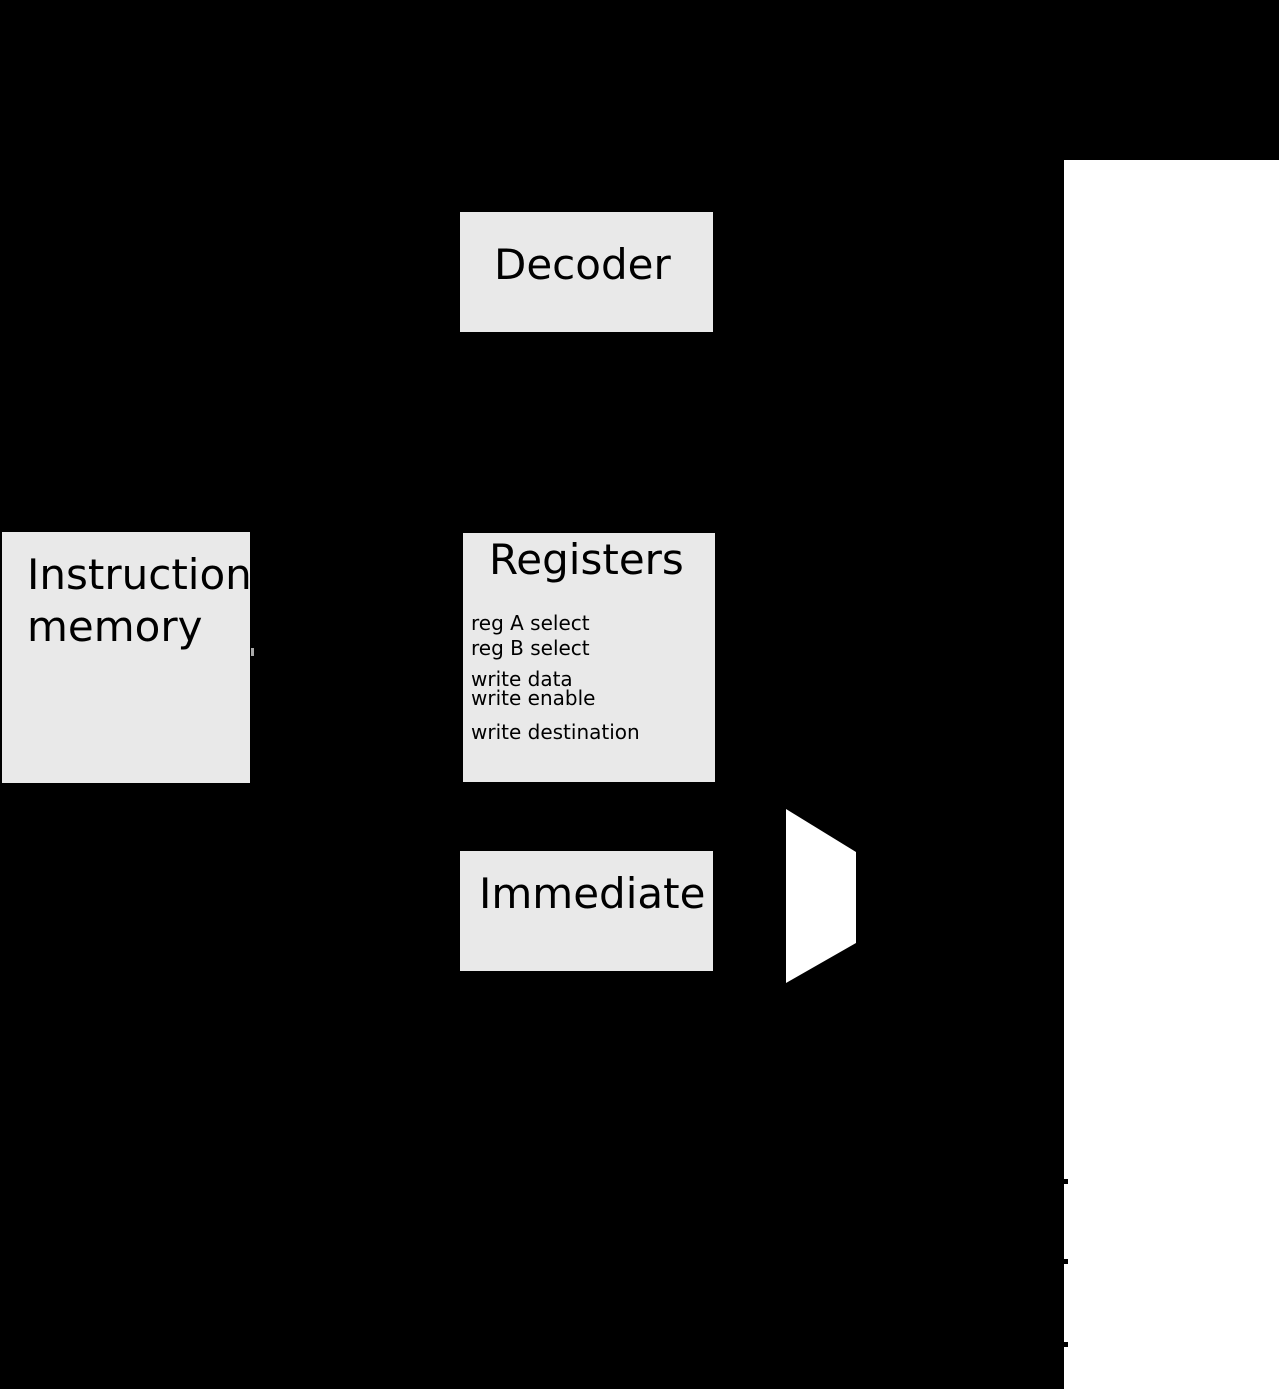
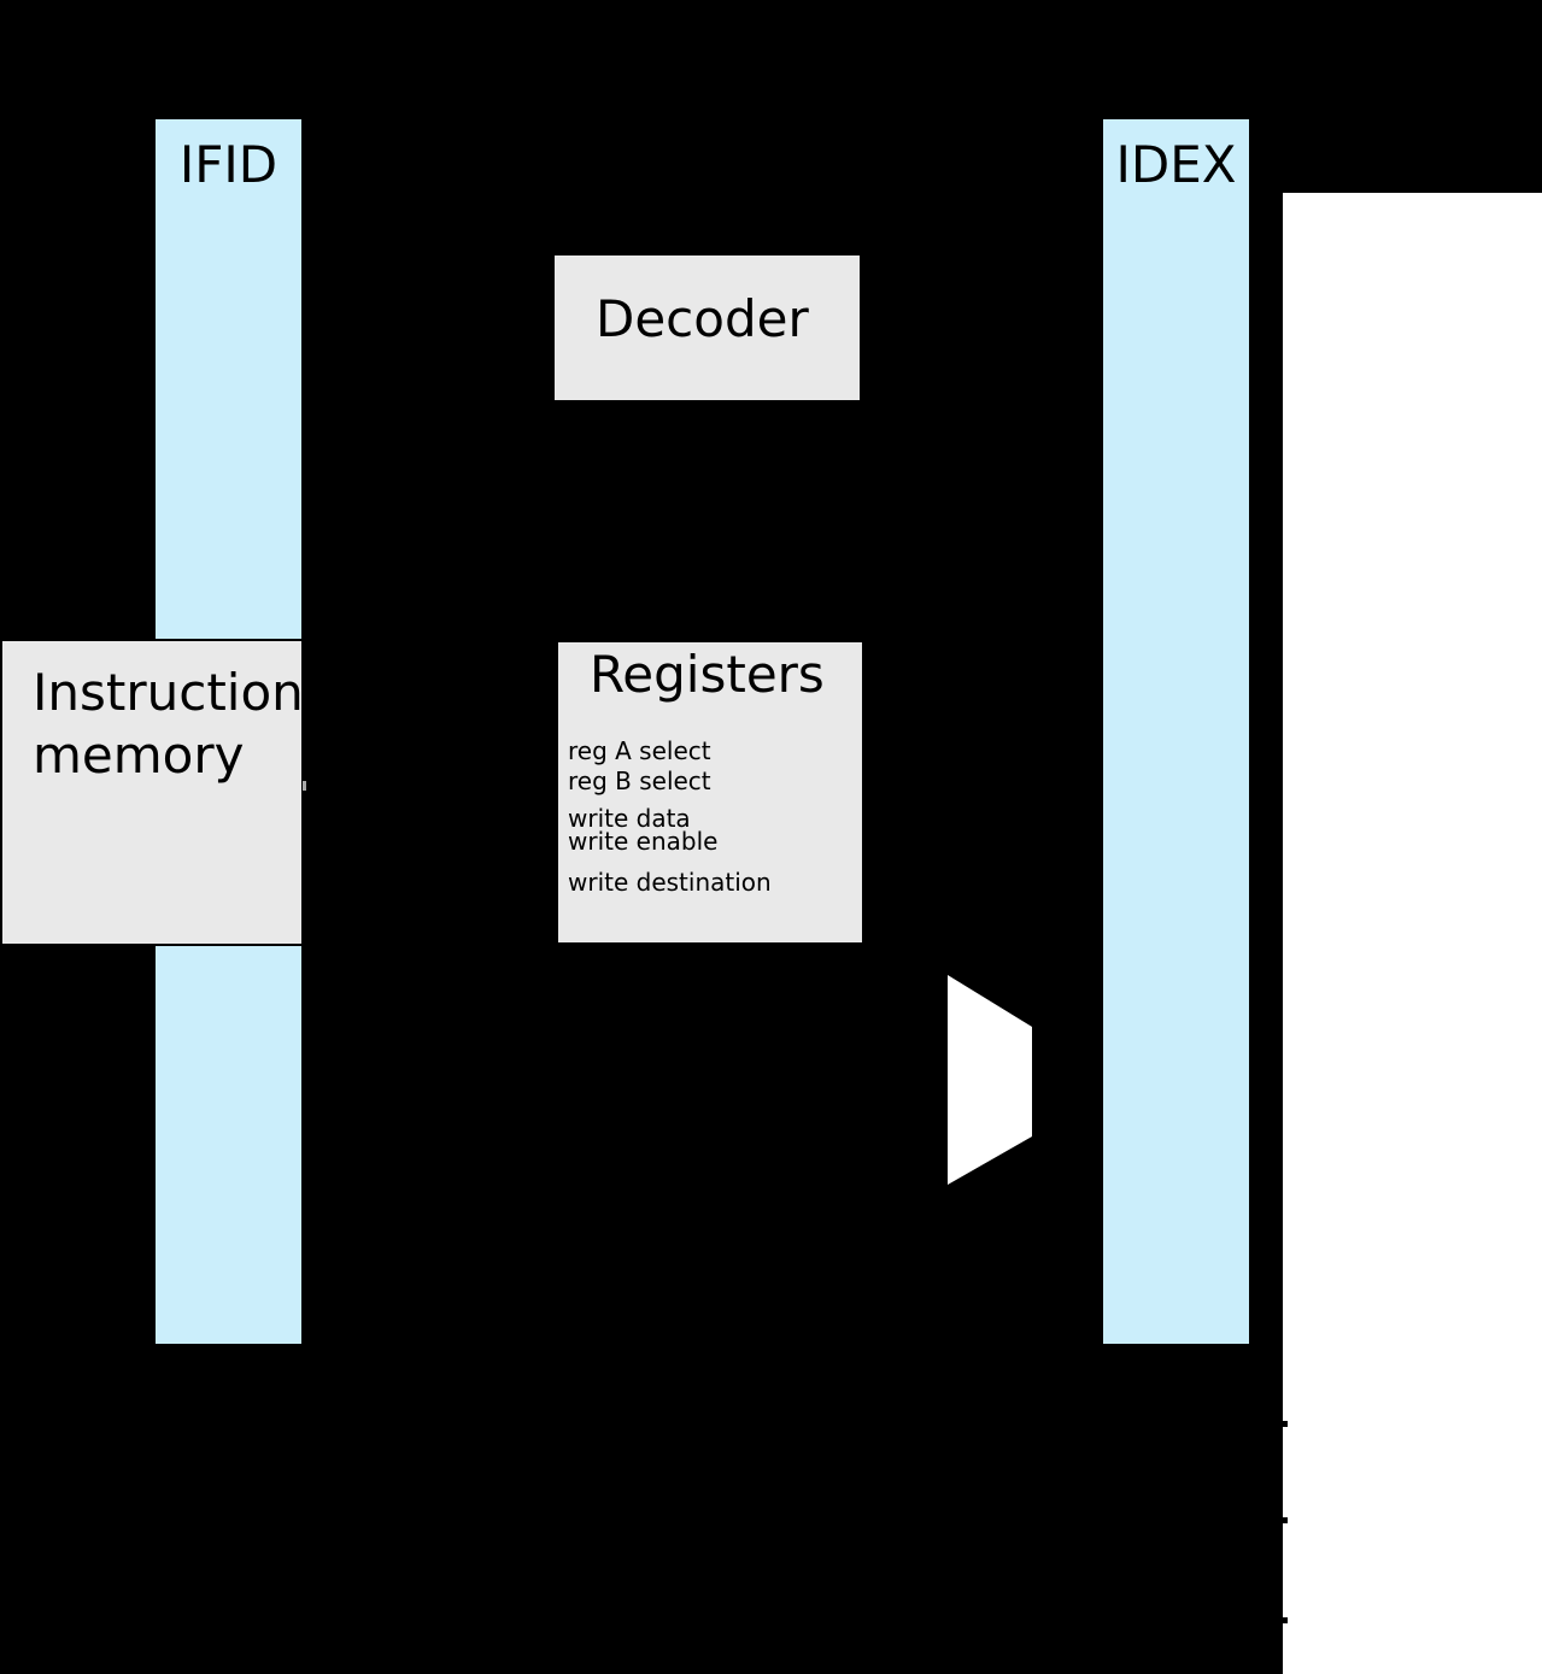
+ IFID
+ IDEX
  Decoder
  Instruction memory
  Registers
  reg A select
  reg B select
  write data
  write enable
  write destination
- Immediate
